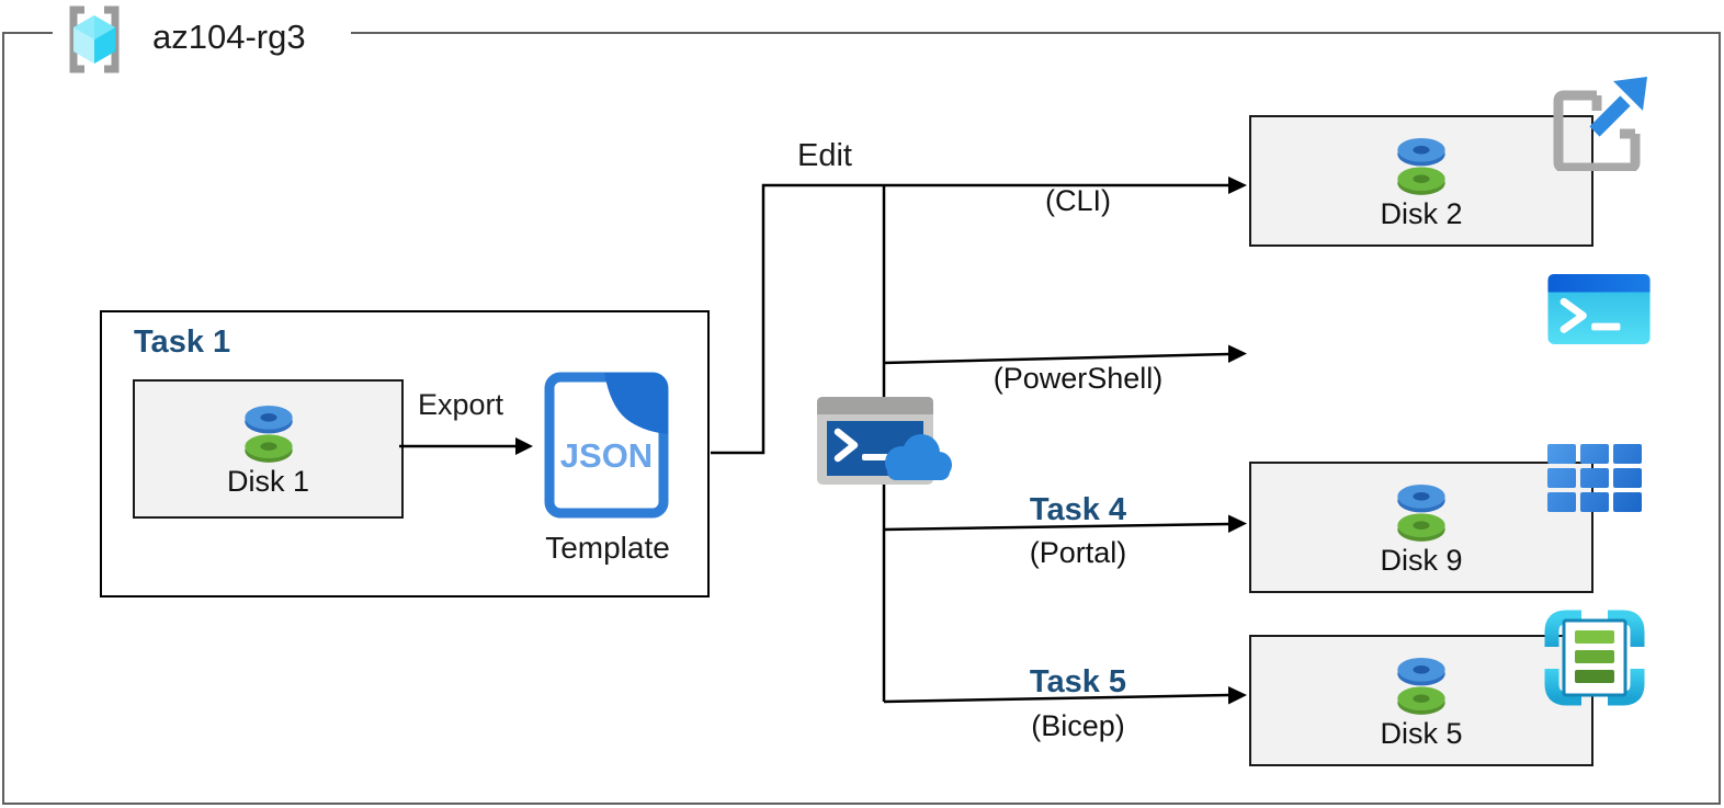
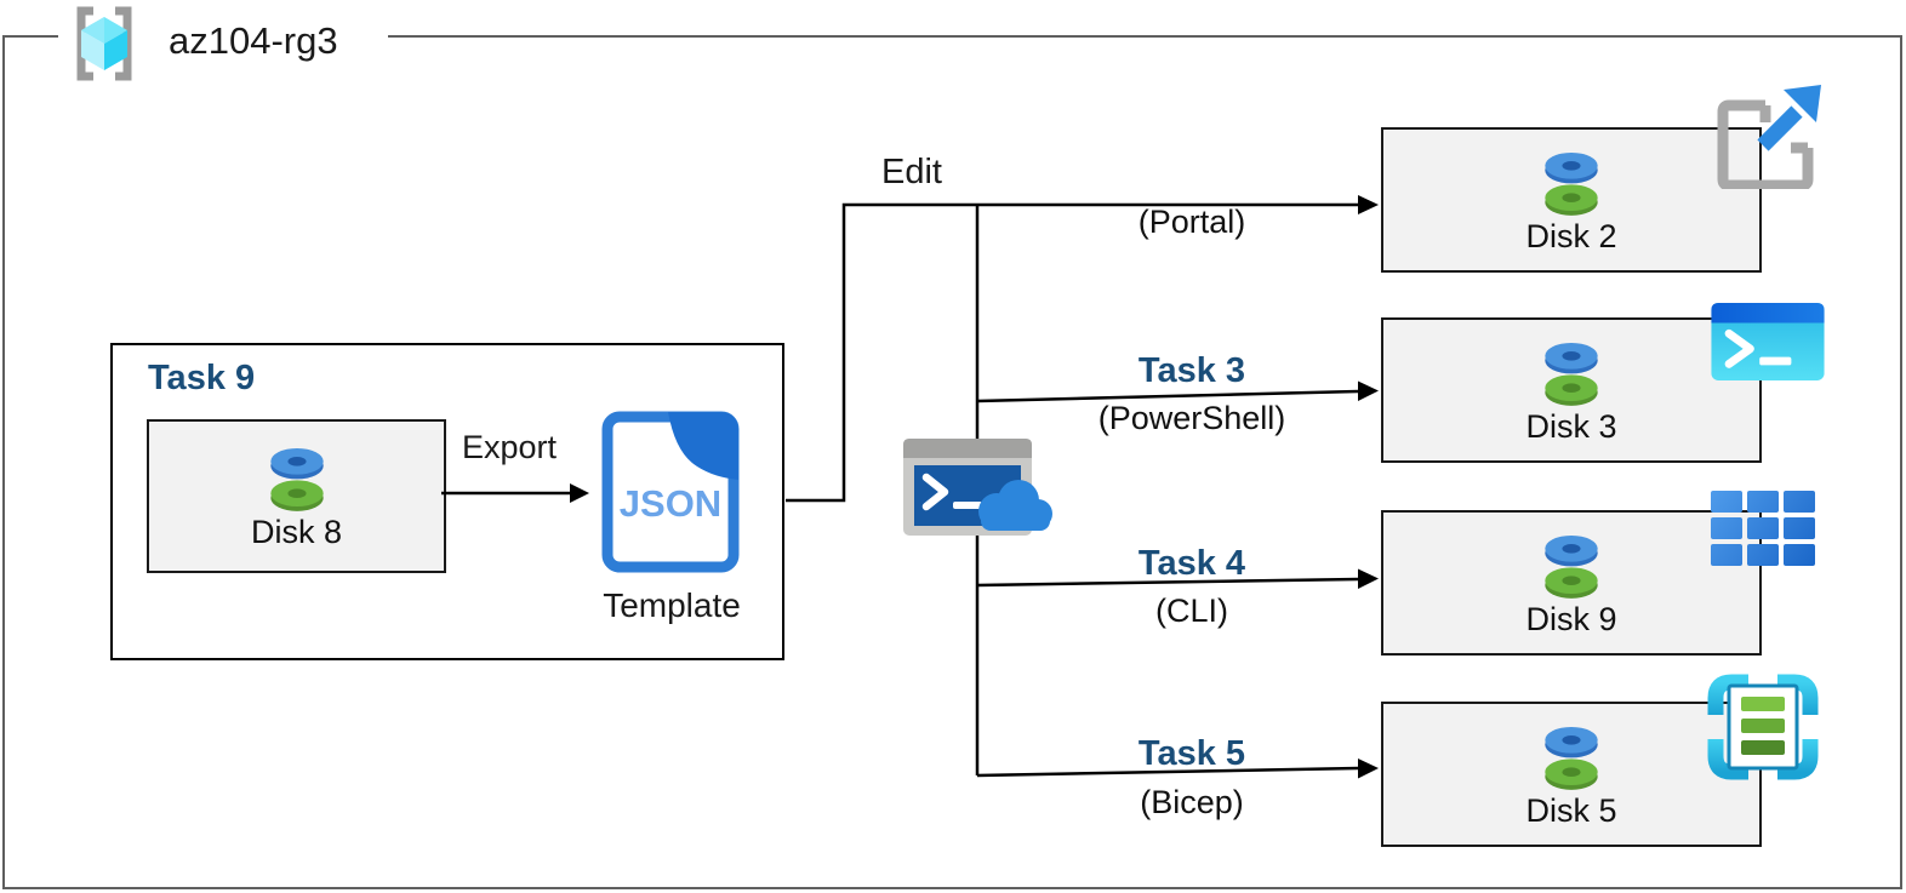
  az104-rg3
- Task 1
+ Task 9
- Disk 1
+ Disk 8
  Export
  Edit
  JSON
  Template
- (CLI)
+ (Portal)
+ Task 3
  (PowerShell)
  Task 4
- (Portal)
+ (CLI)
  Task 5
  (Bicep)
  Disk 2
+ Disk 3
  Disk 9
  Disk 5
